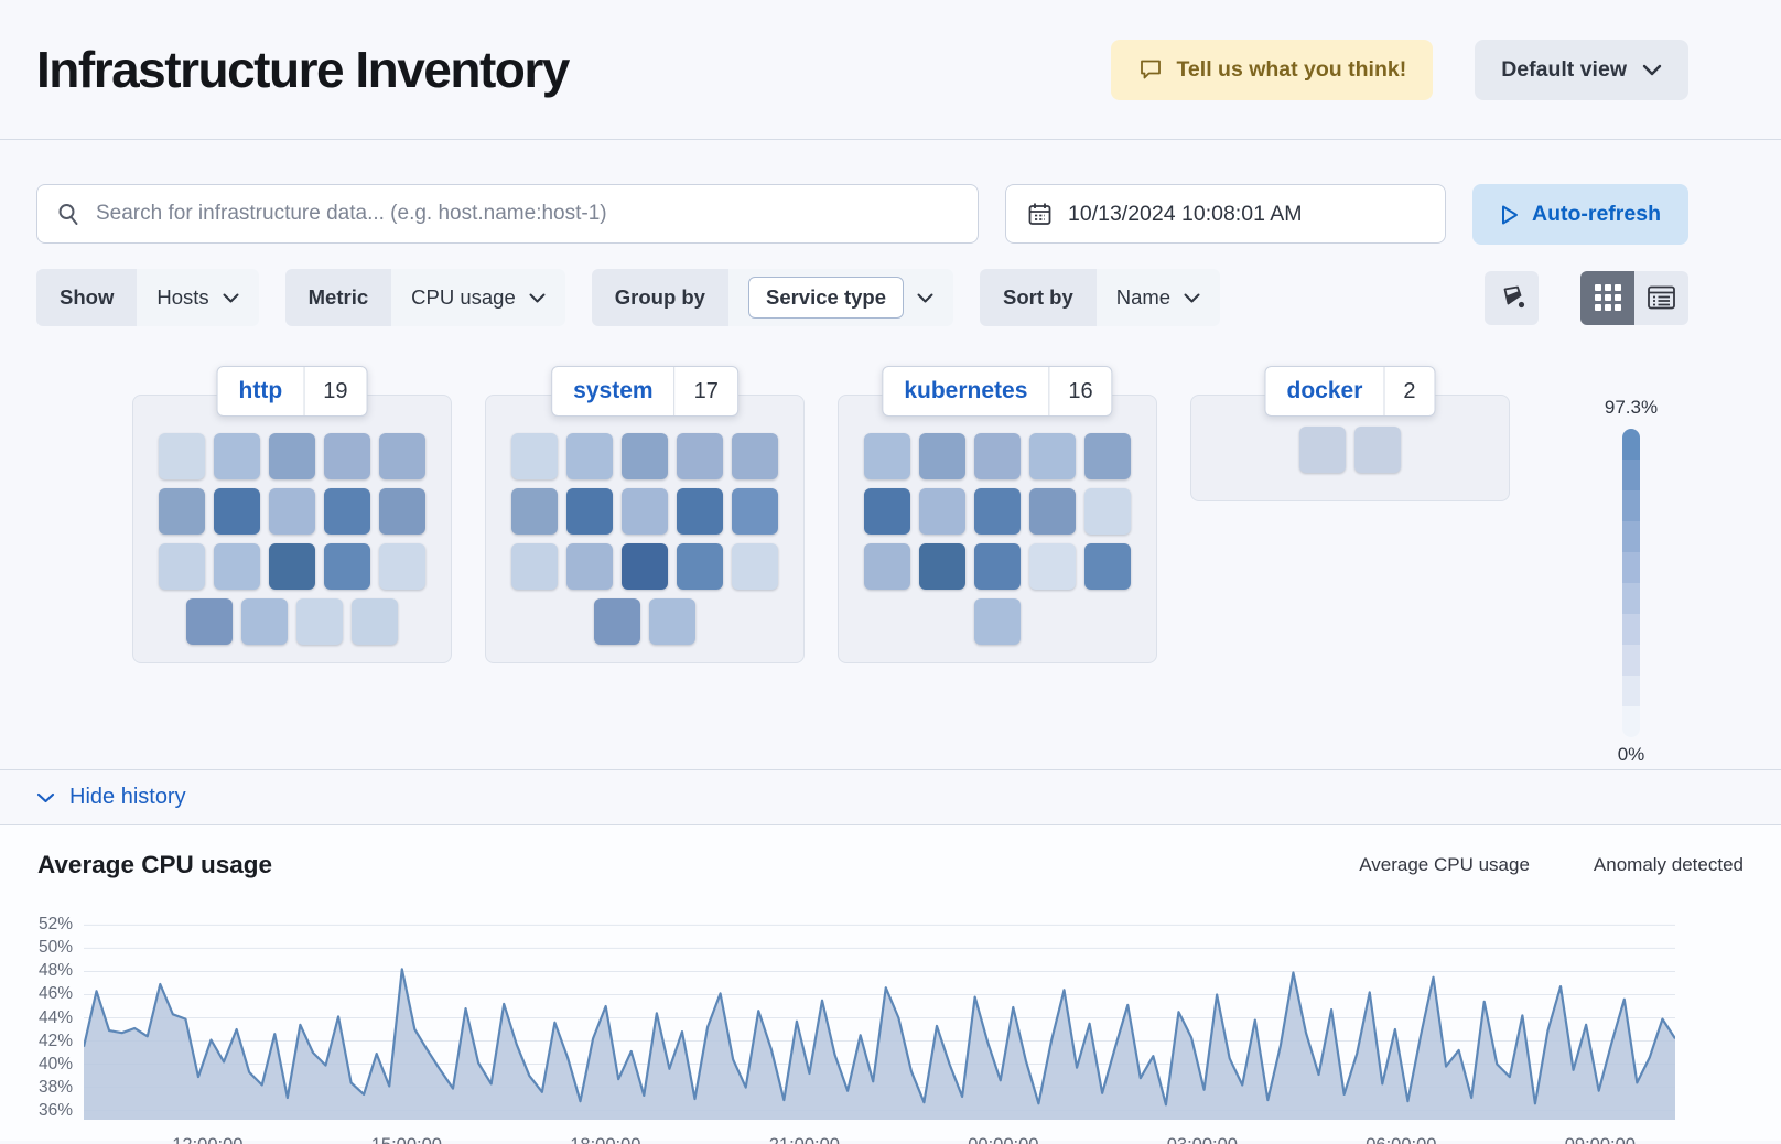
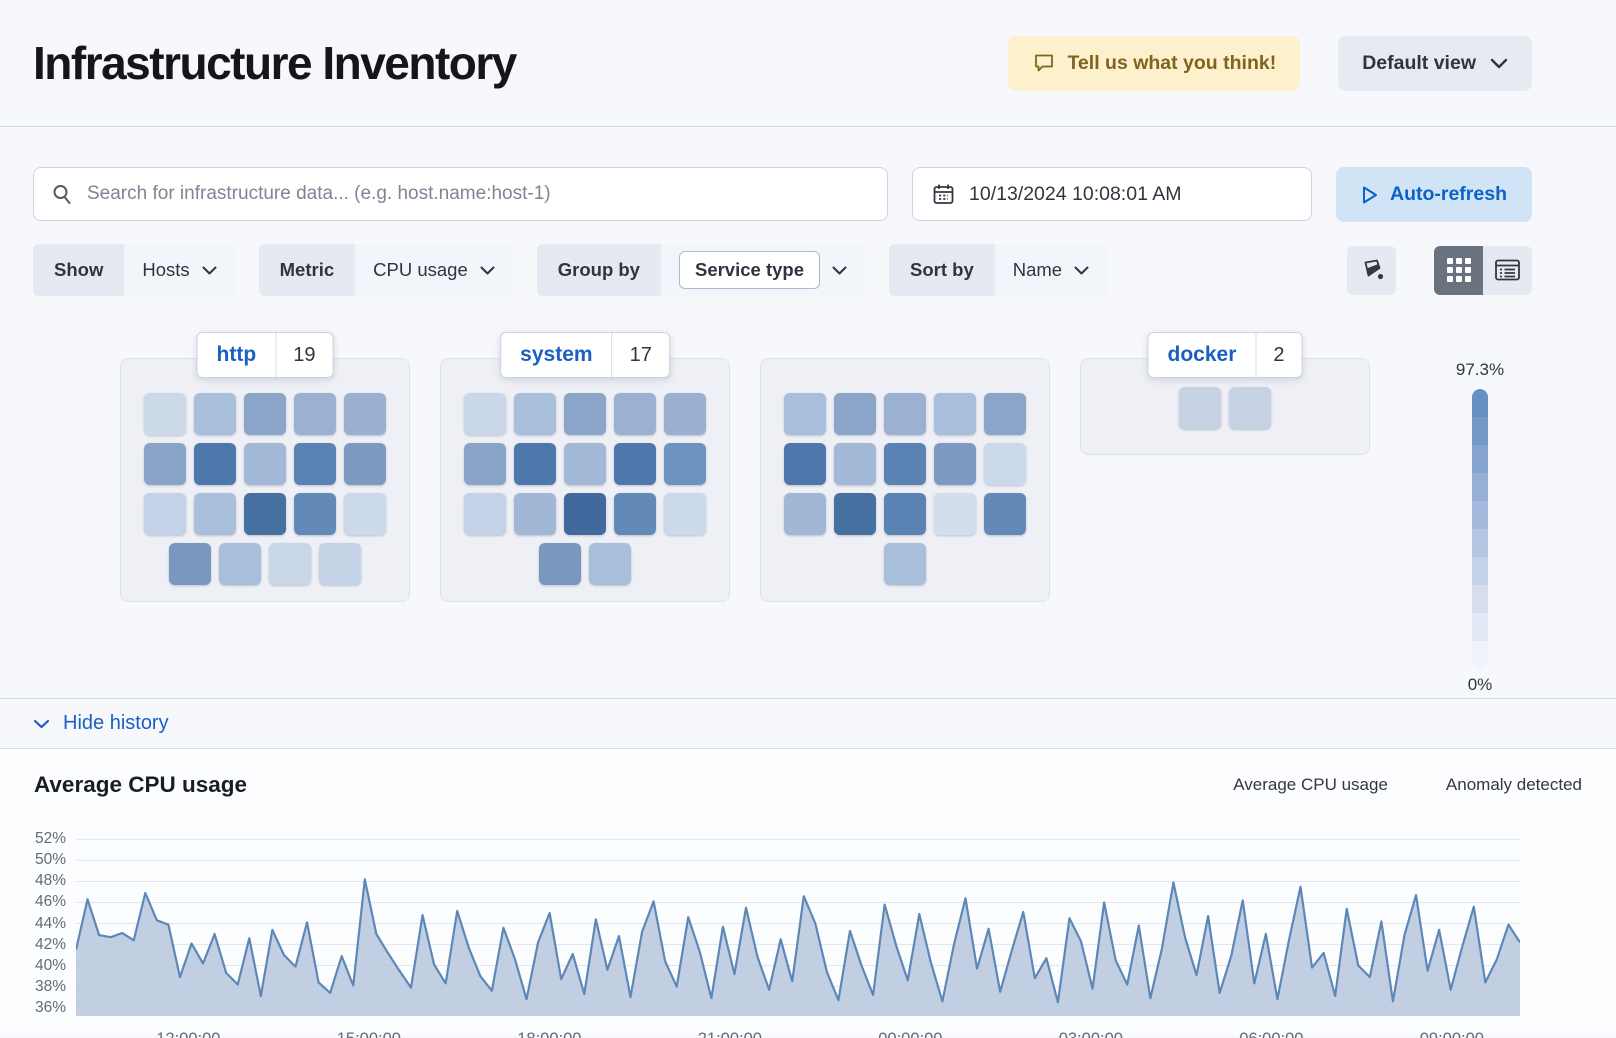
  Infrastructure Inventory
  Tell us what you think!
  Default view
  Search for infrastructure data... (e.g. host.name:host-1)
  10/13/2024 10:08:01 AM
  Auto-refresh
  Show
  Hosts
  Metric
  CPU usage
  Group by
  Service type
  Sort by
  Name
  http
  19
  system
  17
- kubernetes
- 16
  docker
  2
  97.3%
  0%
  Hide history
  Average CPU usage
  Average CPU usage
  Anomaly detected
  52%
  50%
  48%
  46%
  44%
  42%
  40%
  38%
  36%
